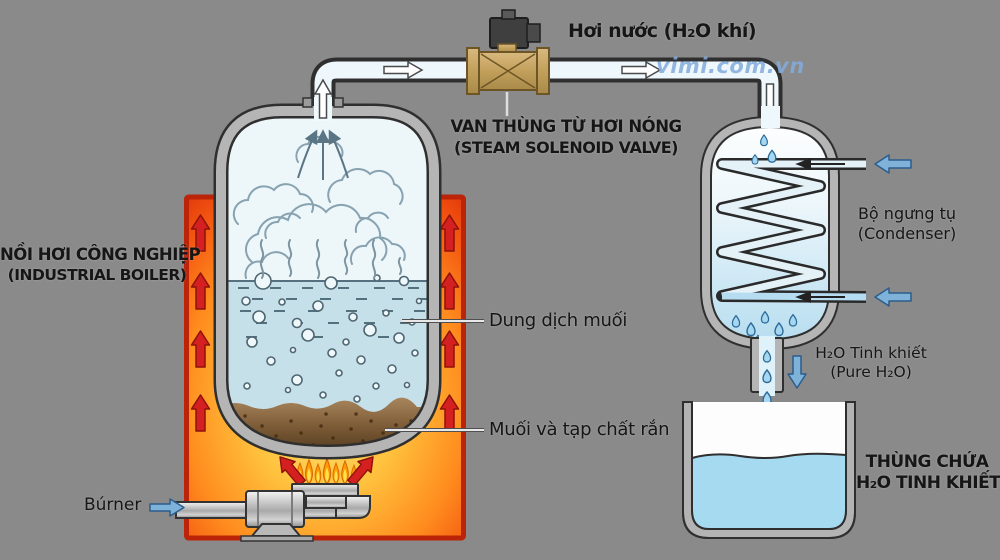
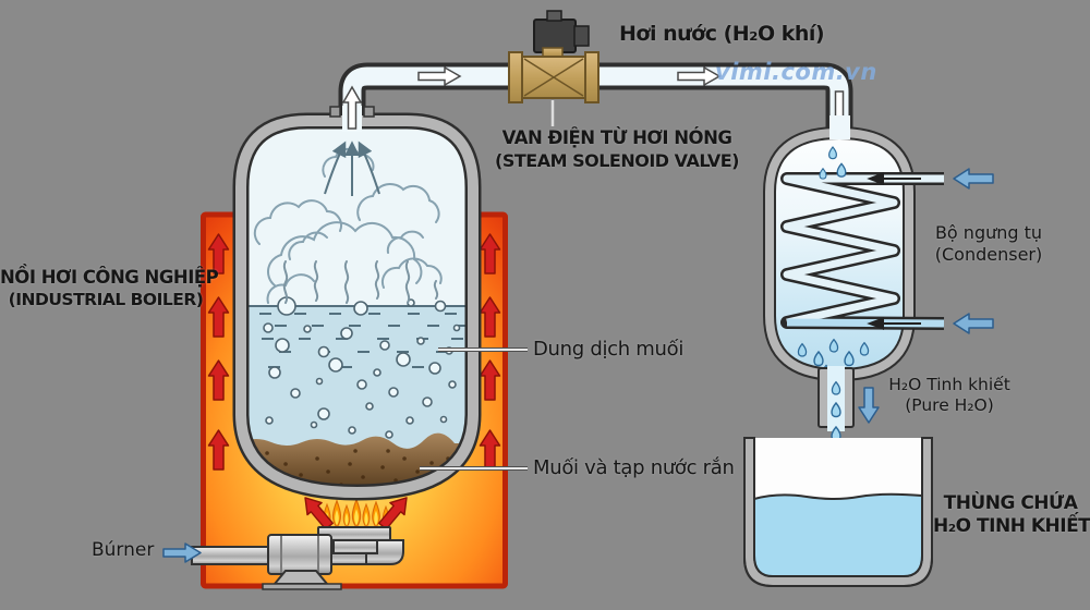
  Hơi nước (H₂O khí)
  vimi.com.vn
- VAN THÙNG TỪ HƠI NÓNG
+ VAN ĐIỆN TỪ HƠI NÓNG
  (STEAM SOLENOID VALVE)
  NỒI HƠI CÔNG NGHIỆP
  (INDUSTRIAL BOILER)
  Dung dịch muối
- Muối và tạp chất rắn
+ Muối và tạp nước rắn
  Búrner
  Bộ ngưng tụ
  (Condenser)
  H₂O Tinh khiết
  (Pure H₂O)
  THÙNG CHỨA
  H₂O TINH KHIẾT
